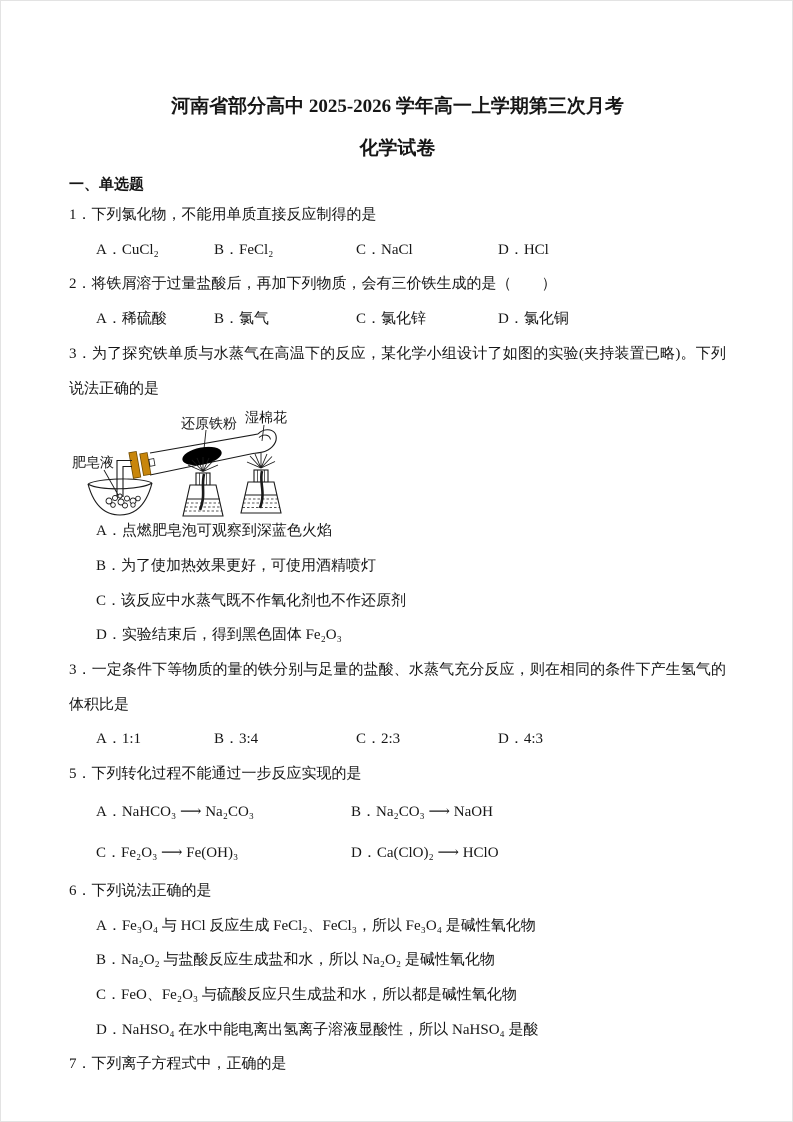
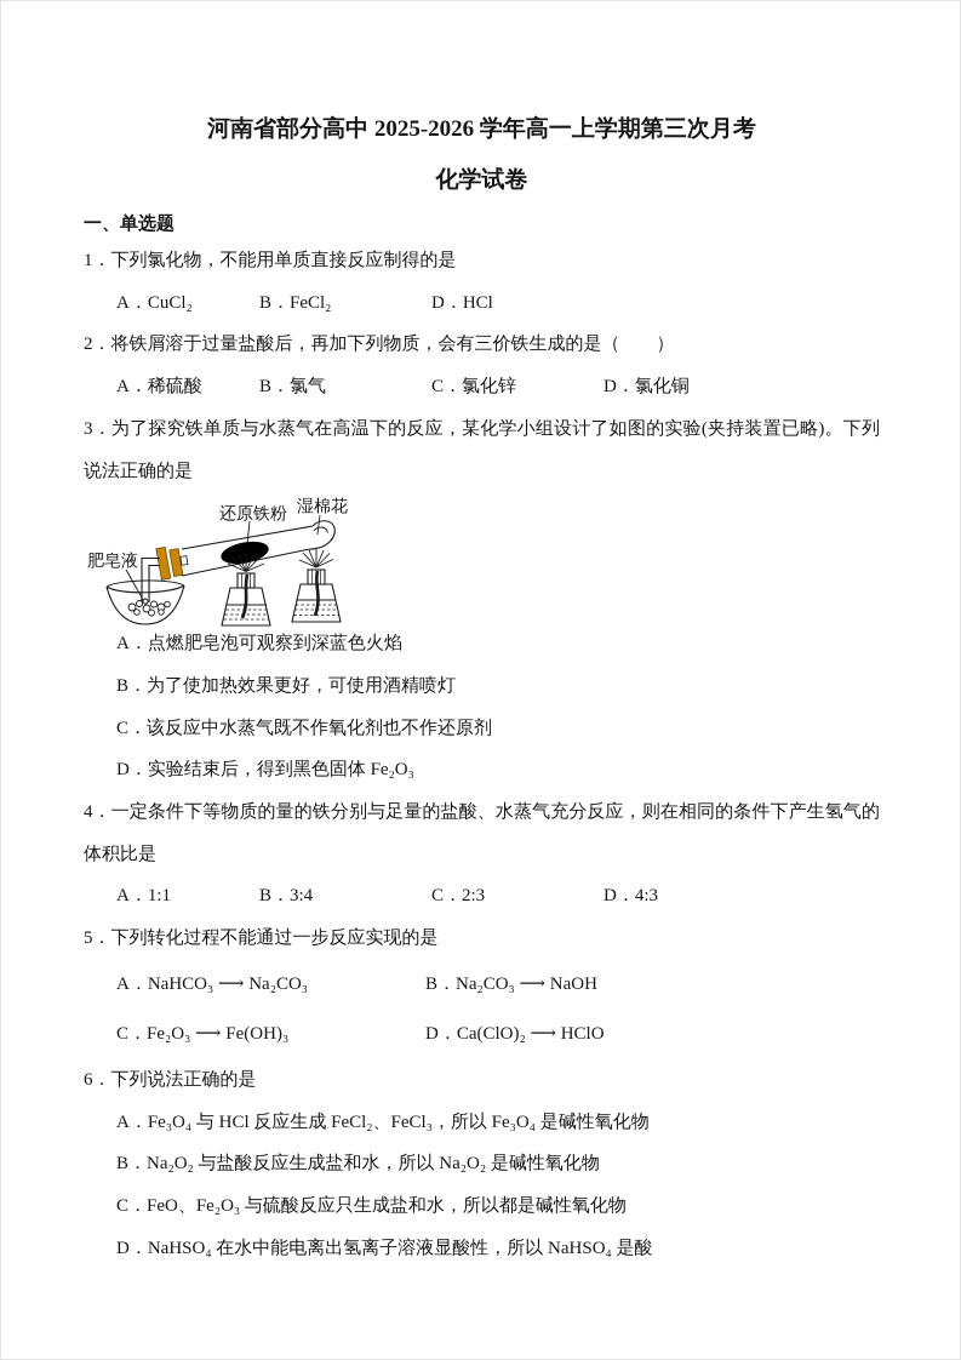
  河南省部分高中 2025-2026 学年高一上学期第三次月考
  化学试卷
  一、单选题
  1．下列氯化物，不能用单质直接反应制得的是
  A．CuCl₂
  B．FeCl₂
- C．NaCl
  D．HCl
  2．将铁屑溶于过量盐酸后，再加下列物质，会有三价铁生成的是（ ）
  A．稀硫酸
  B．氯气
  C．氯化锌
  D．氯化铜
  3．为了探究铁单质与水蒸气在高温下的反应，某化学小组设计了如图的实验(夹持装置已略)。下列说法正确的是
  还原铁粉
  湿棉花
  肥皂液
  A．点燃肥皂泡可观察到深蓝色火焰
  B．为了使加热效果更好，可使用酒精喷灯
  C．该反应中水蒸气既不作氧化剂也不作还原剂
  D．实验结束后，得到黑色固体 Fe₂O₃
- 3．一定条件下等物质的量的铁分别与足量的盐酸、水蒸气充分反应，则在相同的条件下产生氢气的体积比是
+ 4．一定条件下等物质的量的铁分别与足量的盐酸、水蒸气充分反应，则在相同的条件下产生氢气的体积比是
  A．1:1
  B．3:4
  C．2:3
  D．4:3
  5．下列转化过程不能通过一步反应实现的是
  A．NaHCO₃ ⟶ Na₂CO₃
  B．Na₂CO₃ ⟶ NaOH
  C．Fe₂O₃ ⟶ Fe(OH)₃
  D．Ca(ClO)₂ ⟶ HClO
  6．下列说法正确的是
  A．Fe₃O₄ 与 HCl 反应生成 FeCl₂、FeCl₃，所以 Fe₃O₄ 是碱性氧化物
  B．Na₂O₂ 与盐酸反应生成盐和水，所以 Na₂O₂ 是碱性氧化物
  C．FeO、Fe₂O₃ 与硫酸反应只生成盐和水，所以都是碱性氧化物
  D．NaHSO₄ 在水中能电离出氢离子溶液显酸性，所以 NaHSO₄ 是酸
- 7．下列离子方程式中，正确的是
